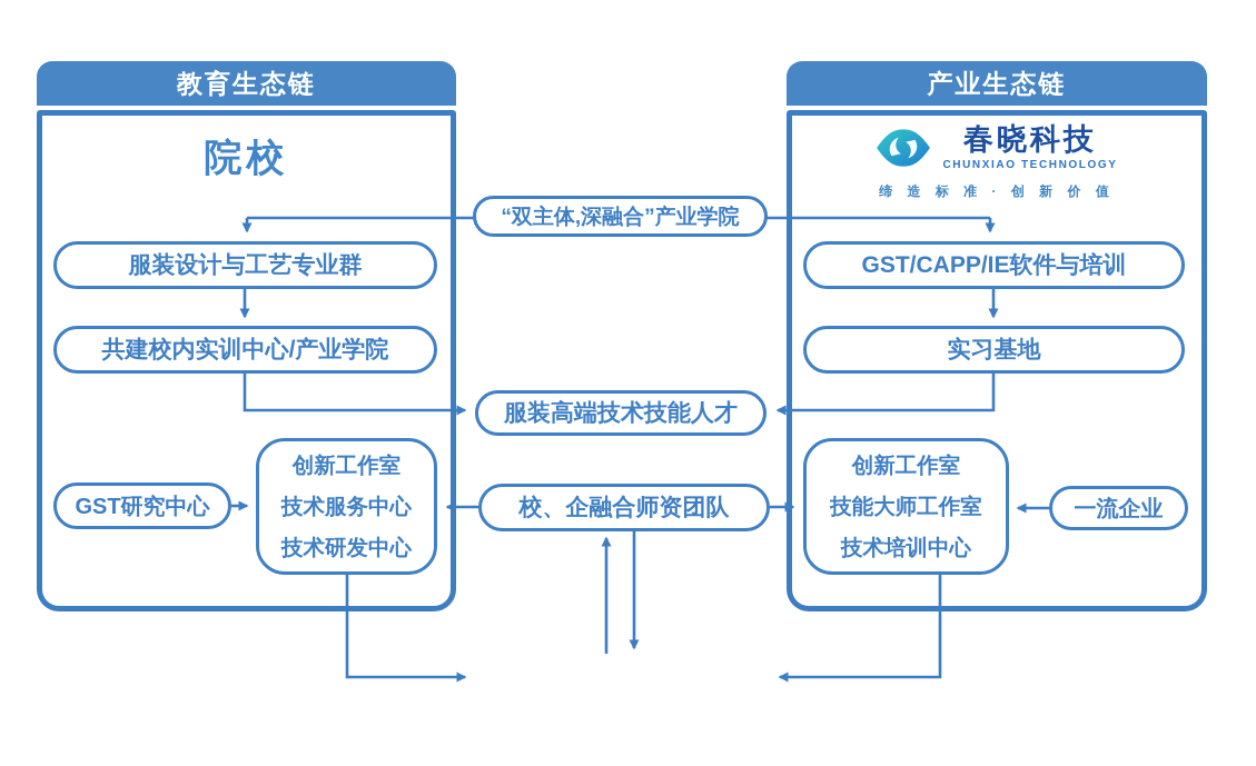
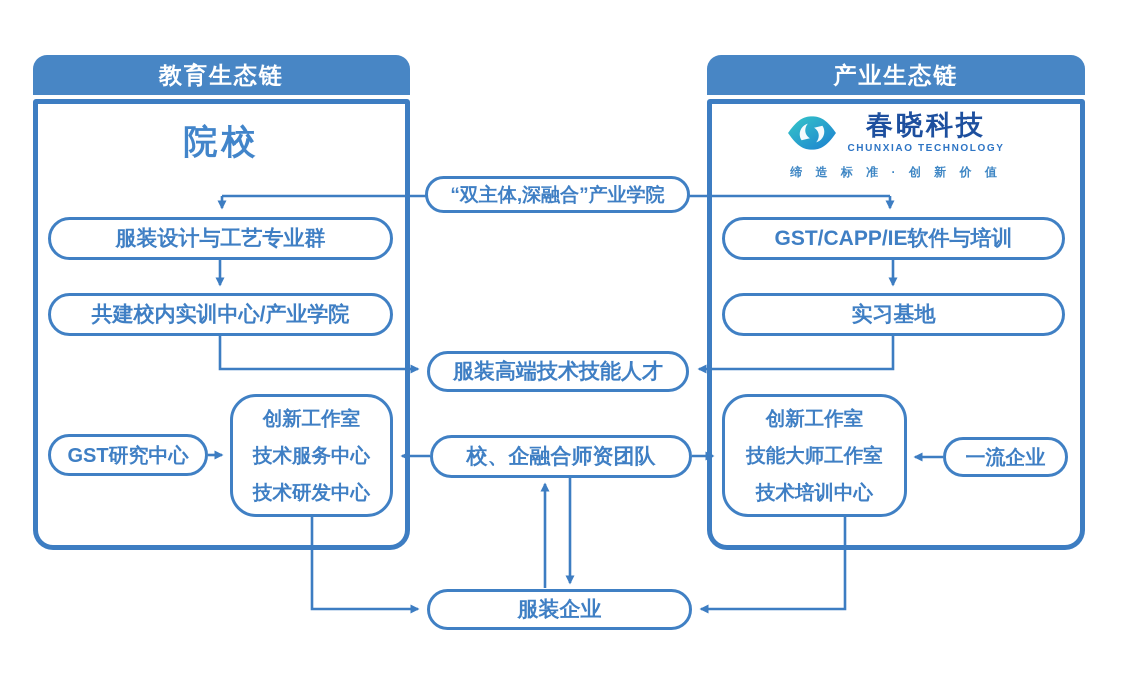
  教育生态链
  产业生态链
  院校
  服装设计与工艺专业群
  共建校内实训中心/产业学院
  创新工作室
  技术服务中心
  技术研发中心
  GST研究中心
  春晓科技
  CHUNXIAO TECHNOLOGY
  缔 造 标 准 · 创 新 价 值
  GST/CAPP/IE软件与培训
  实习基地
  创新工作室
  技能大师工作室
  技术培训中心
  一流企业
  “双主体,深融合”产业学院
  服装高端技术技能人才
  校、企融合师资团队
+ 服装企业
